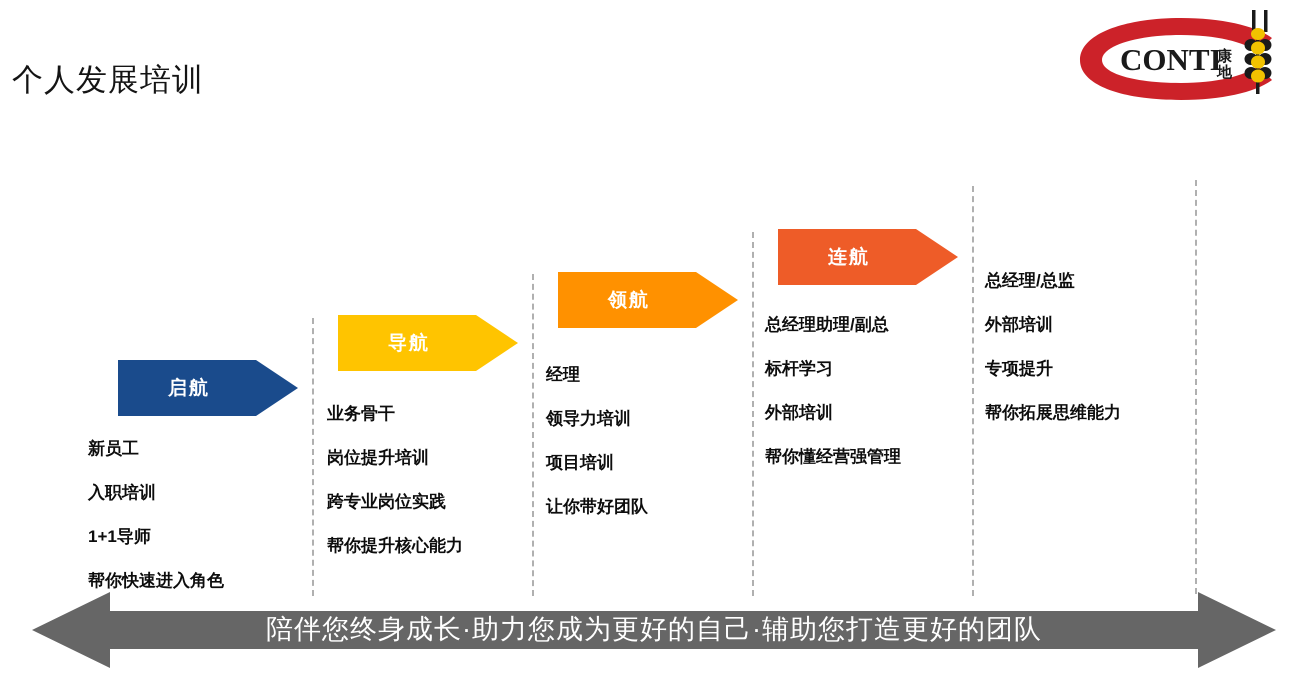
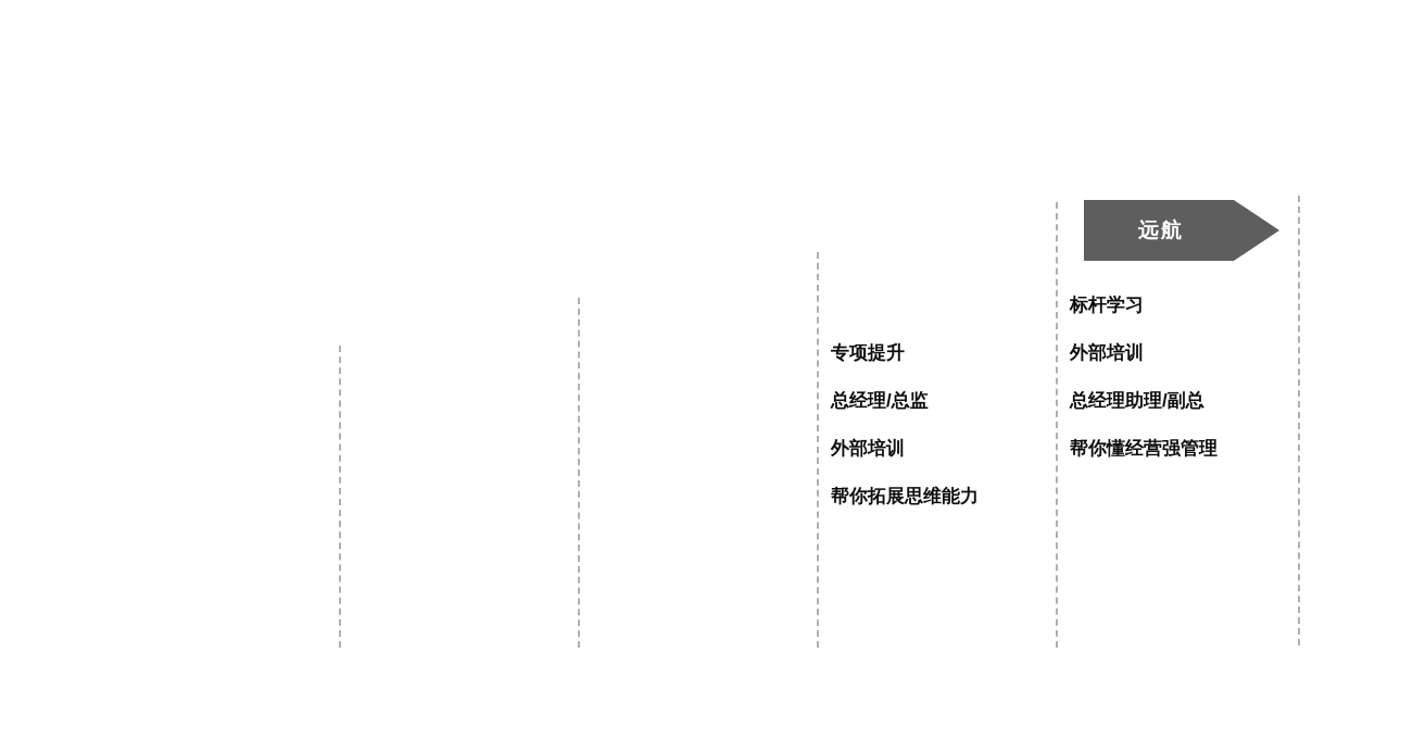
- 个人发展培训
- CONTI
- 康
- 地
- 启航
- 新员工
- 入职培训
- 1+1导师
- 帮你快速进入角色
- 导航
- 业务骨干
- 岗位提升培训
- 跨专业岗位实践
- 帮你提升核心能力
- 领航
- 经理
- 领导力培训
- 项目培训
- 让你带好团队
- 连航
- 总经理助理/副总
+ 专项提升
- 标杆学习
+ 总经理/总监
  外部培训
- 帮你懂经营强管理
+ 帮你拓展思维能力
+ 远航
- 总经理/总监
+ 标杆学习
  外部培训
- 专项提升
+ 总经理助理/副总
- 帮你拓展思维能力
+ 帮你懂经营强管理
- 陪伴您终身成长·助力您成为更好的自己·辅助您打造更好的团队
